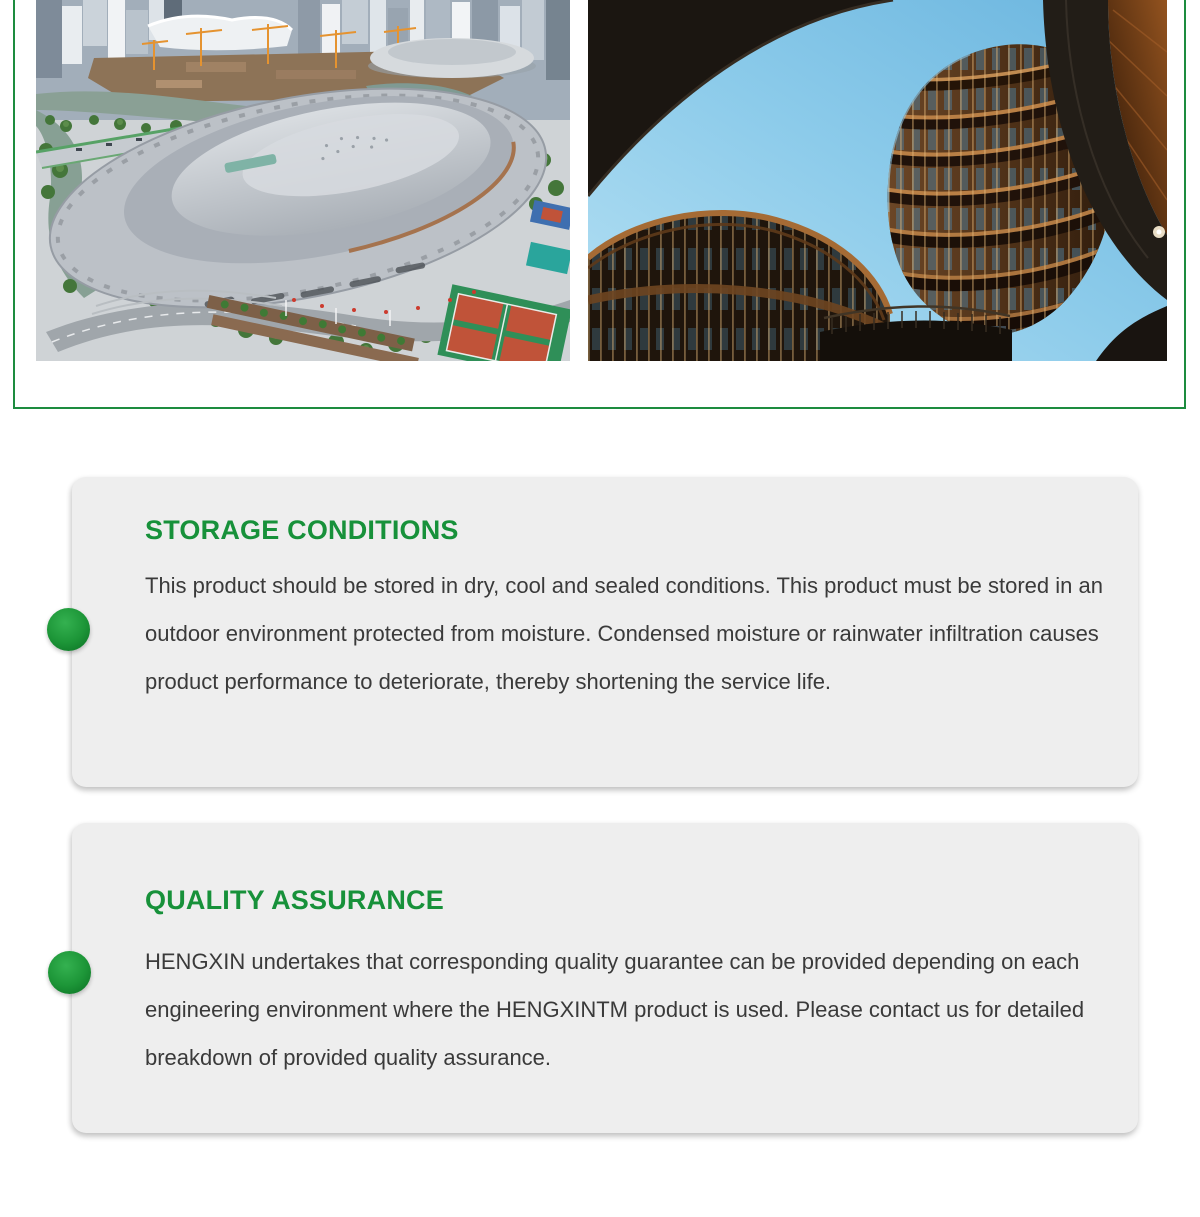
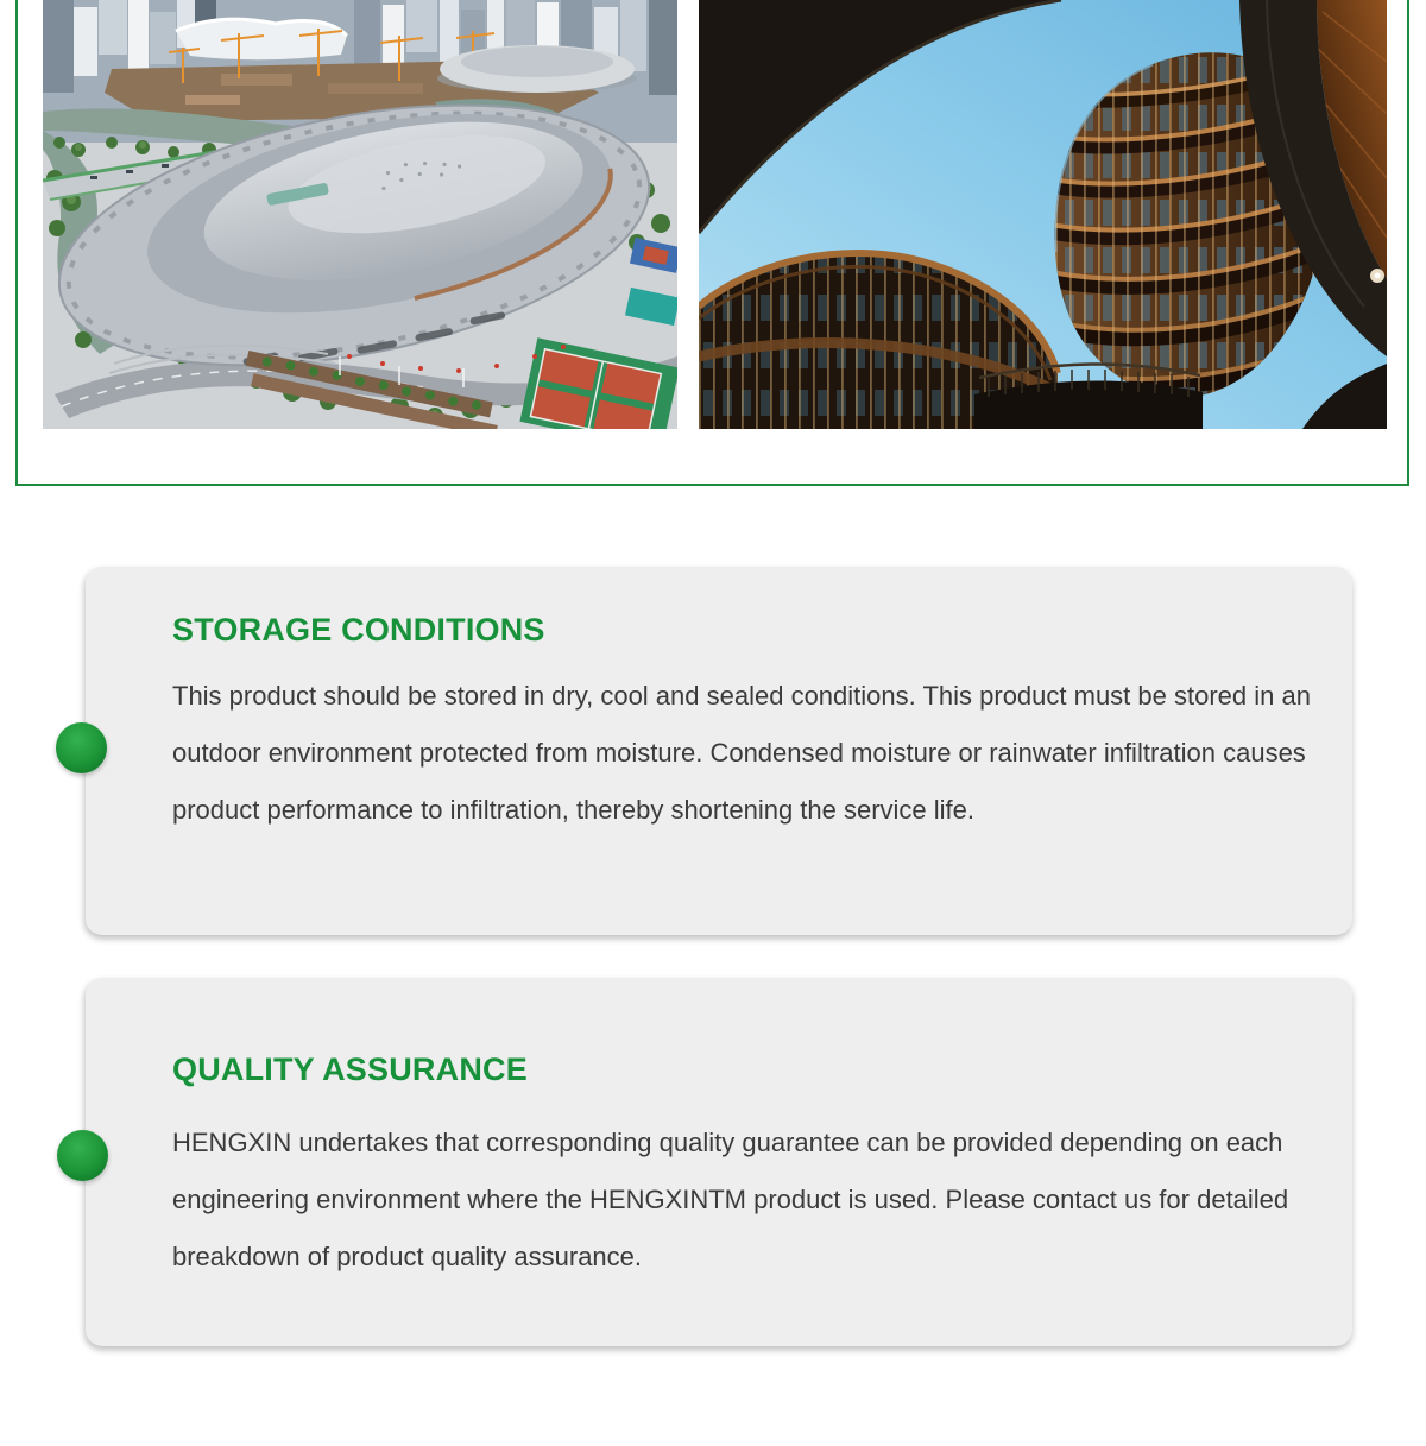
  STORAGE CONDITIONS
- This product should be stored in dry, cool and sealed conditions. This product must be stored in an outdoor environment protected from moisture. Condensed moisture or rainwater infiltration causes product performance to deteriorate, thereby shortening the service life.
+ This product should be stored in dry, cool and sealed conditions. This product must be stored in an outdoor environment protected from moisture. Condensed moisture or rainwater infiltration causes product performance to infiltration, thereby shortening the service life.
  QUALITY ASSURANCE
- HENGXIN undertakes that corresponding quality guarantee can be provided depending on each engineering environment where the HENGXINTM product is used. Please contact us for detailed breakdown of provided quality assurance.
+ HENGXIN undertakes that corresponding quality guarantee can be provided depending on each engineering environment where the HENGXINTM product is used. Please contact us for detailed breakdown of product quality assurance.
